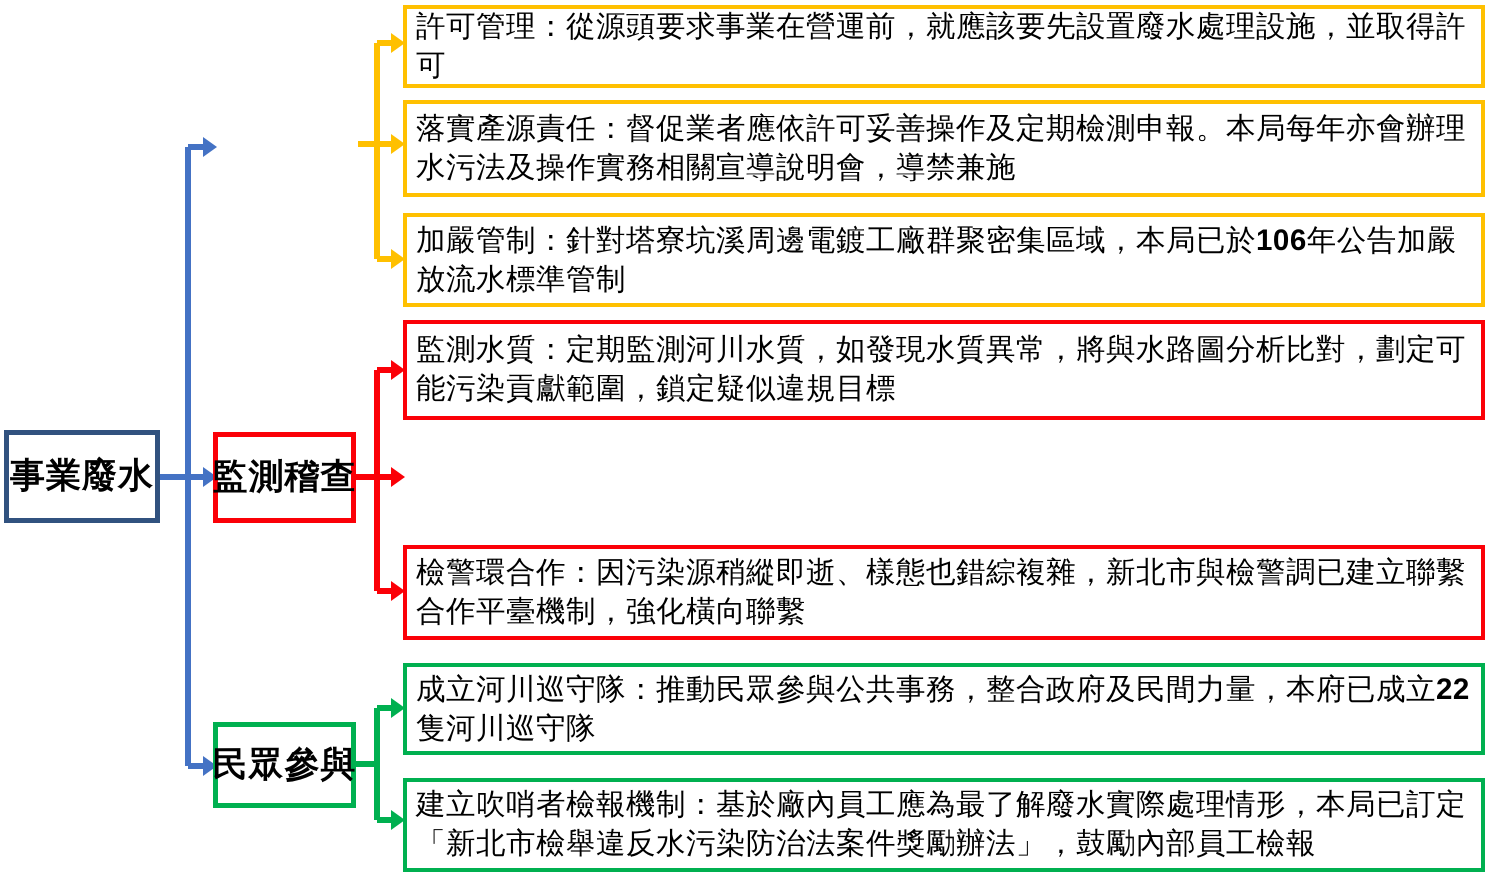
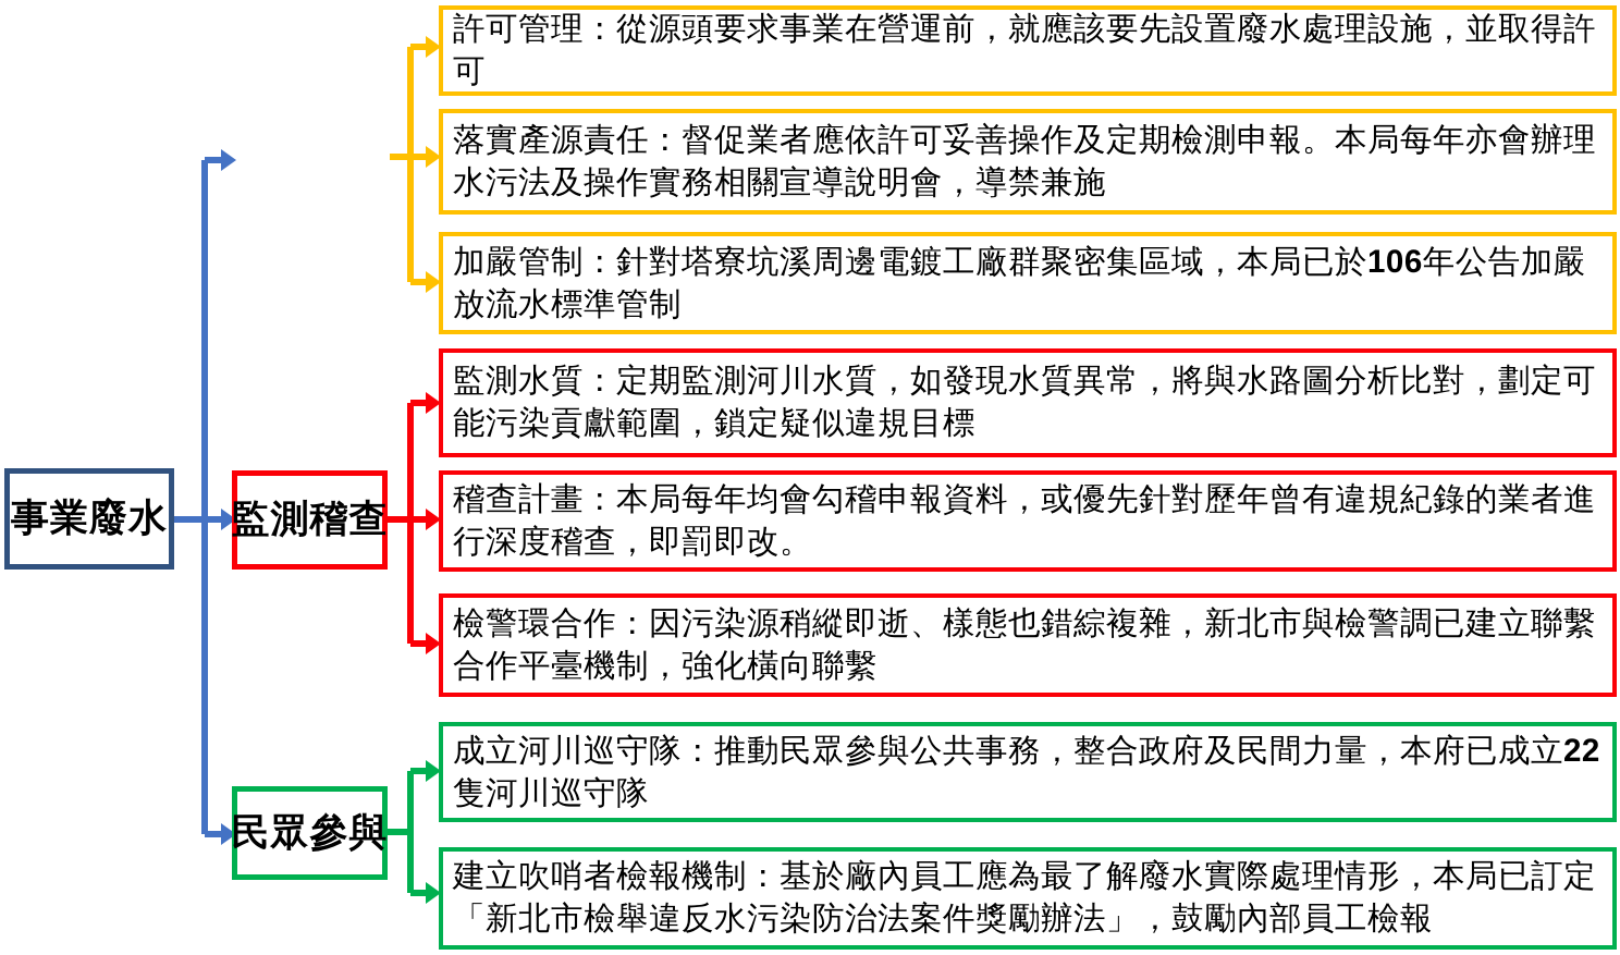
  事業廢水
  監測稽查
  民眾參與
  許可管理：從源頭要求事業在營運前，就應該要先設置廢水處理設施，並取得許可
  落實產源責任：督促業者應依許可妥善操作及定期檢測申報。本局每年亦會辦理水污法及操作實務相關宣導說明會，導禁兼施
  加嚴管制：針對塔寮坑溪周邊電鍍工廠群聚密集區域，本局已於106年公告加嚴放流水標準管制
  監測水質：定期監測河川水質，如發現水質異常，將與水路圖分析比對，劃定可能污染貢獻範圍，鎖定疑似違規目標
+ 稽查計畫：本局每年均會勾稽申報資料，或優先針對歷年曾有違規紀錄的業者進行深度稽查，即罰即改。
  檢警環合作：因污染源稍縱即逝、樣態也錯綜複雜，新北市與檢警調已建立聯繫合作平臺機制，強化橫向聯繫
  成立河川巡守隊：推動民眾參與公共事務，整合政府及民間力量，本府已成立22隻河川巡守隊
  建立吹哨者檢報機制：基於廠內員工應為最了解廢水實際處理情形，本局已訂定「新北市檢舉違反水污染防治法案件獎勵辦法」，鼓勵內部員工檢報
